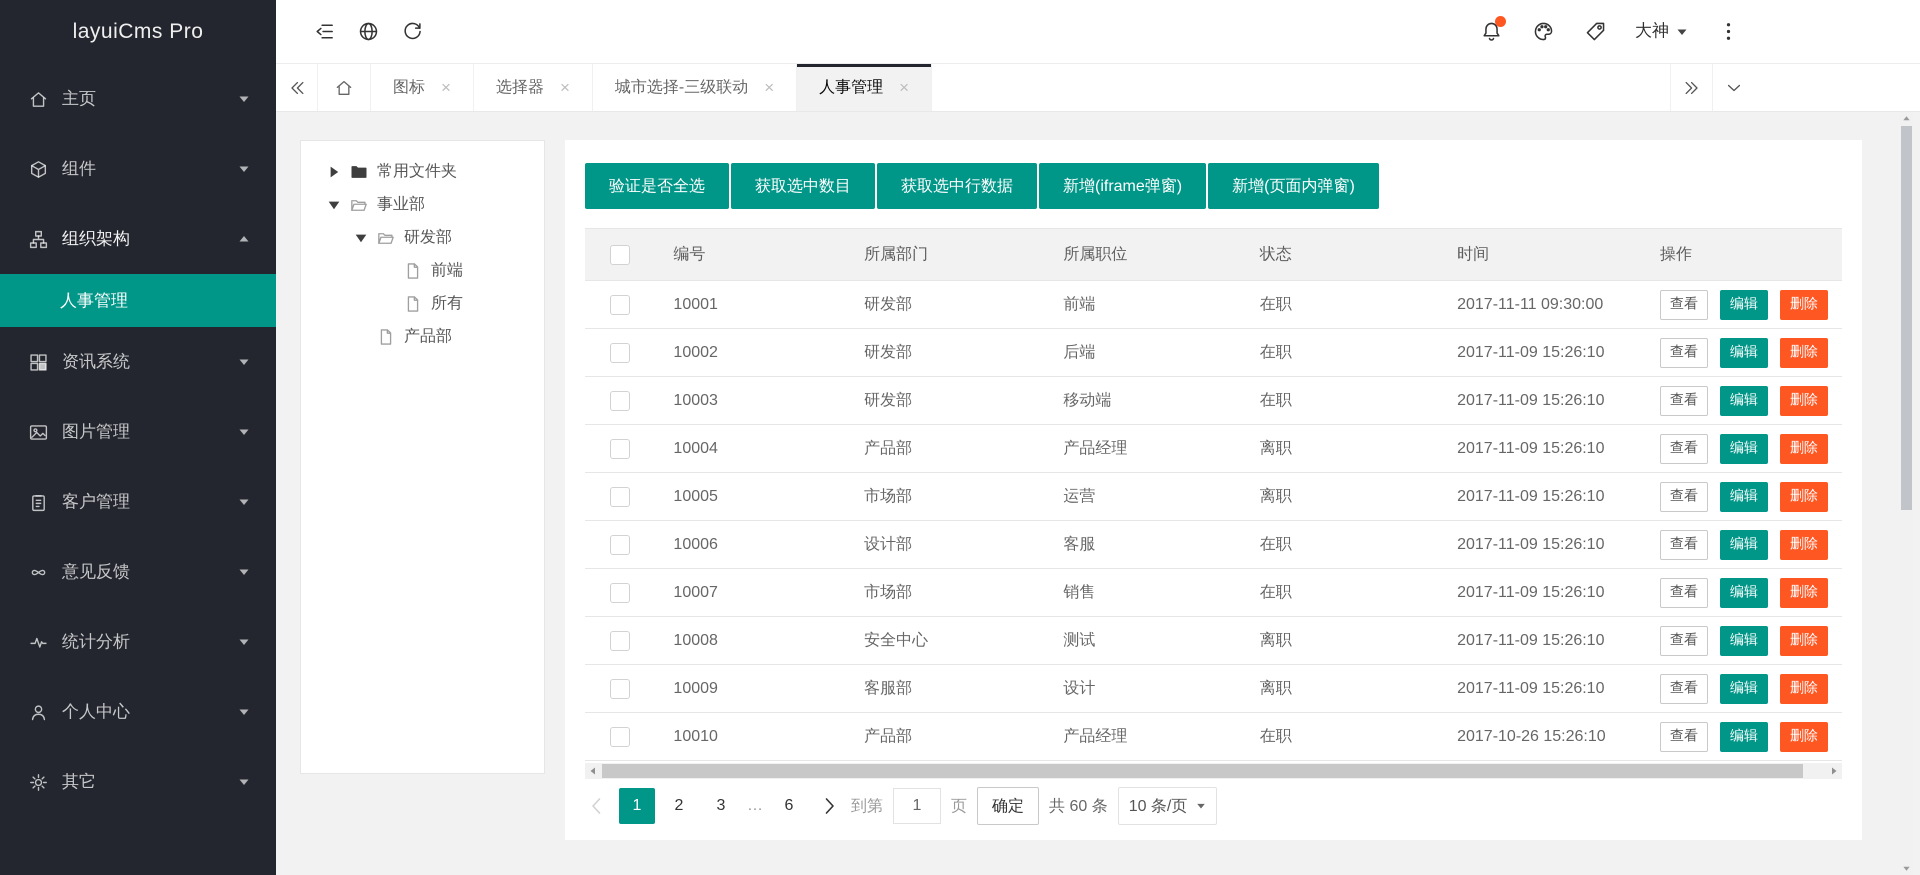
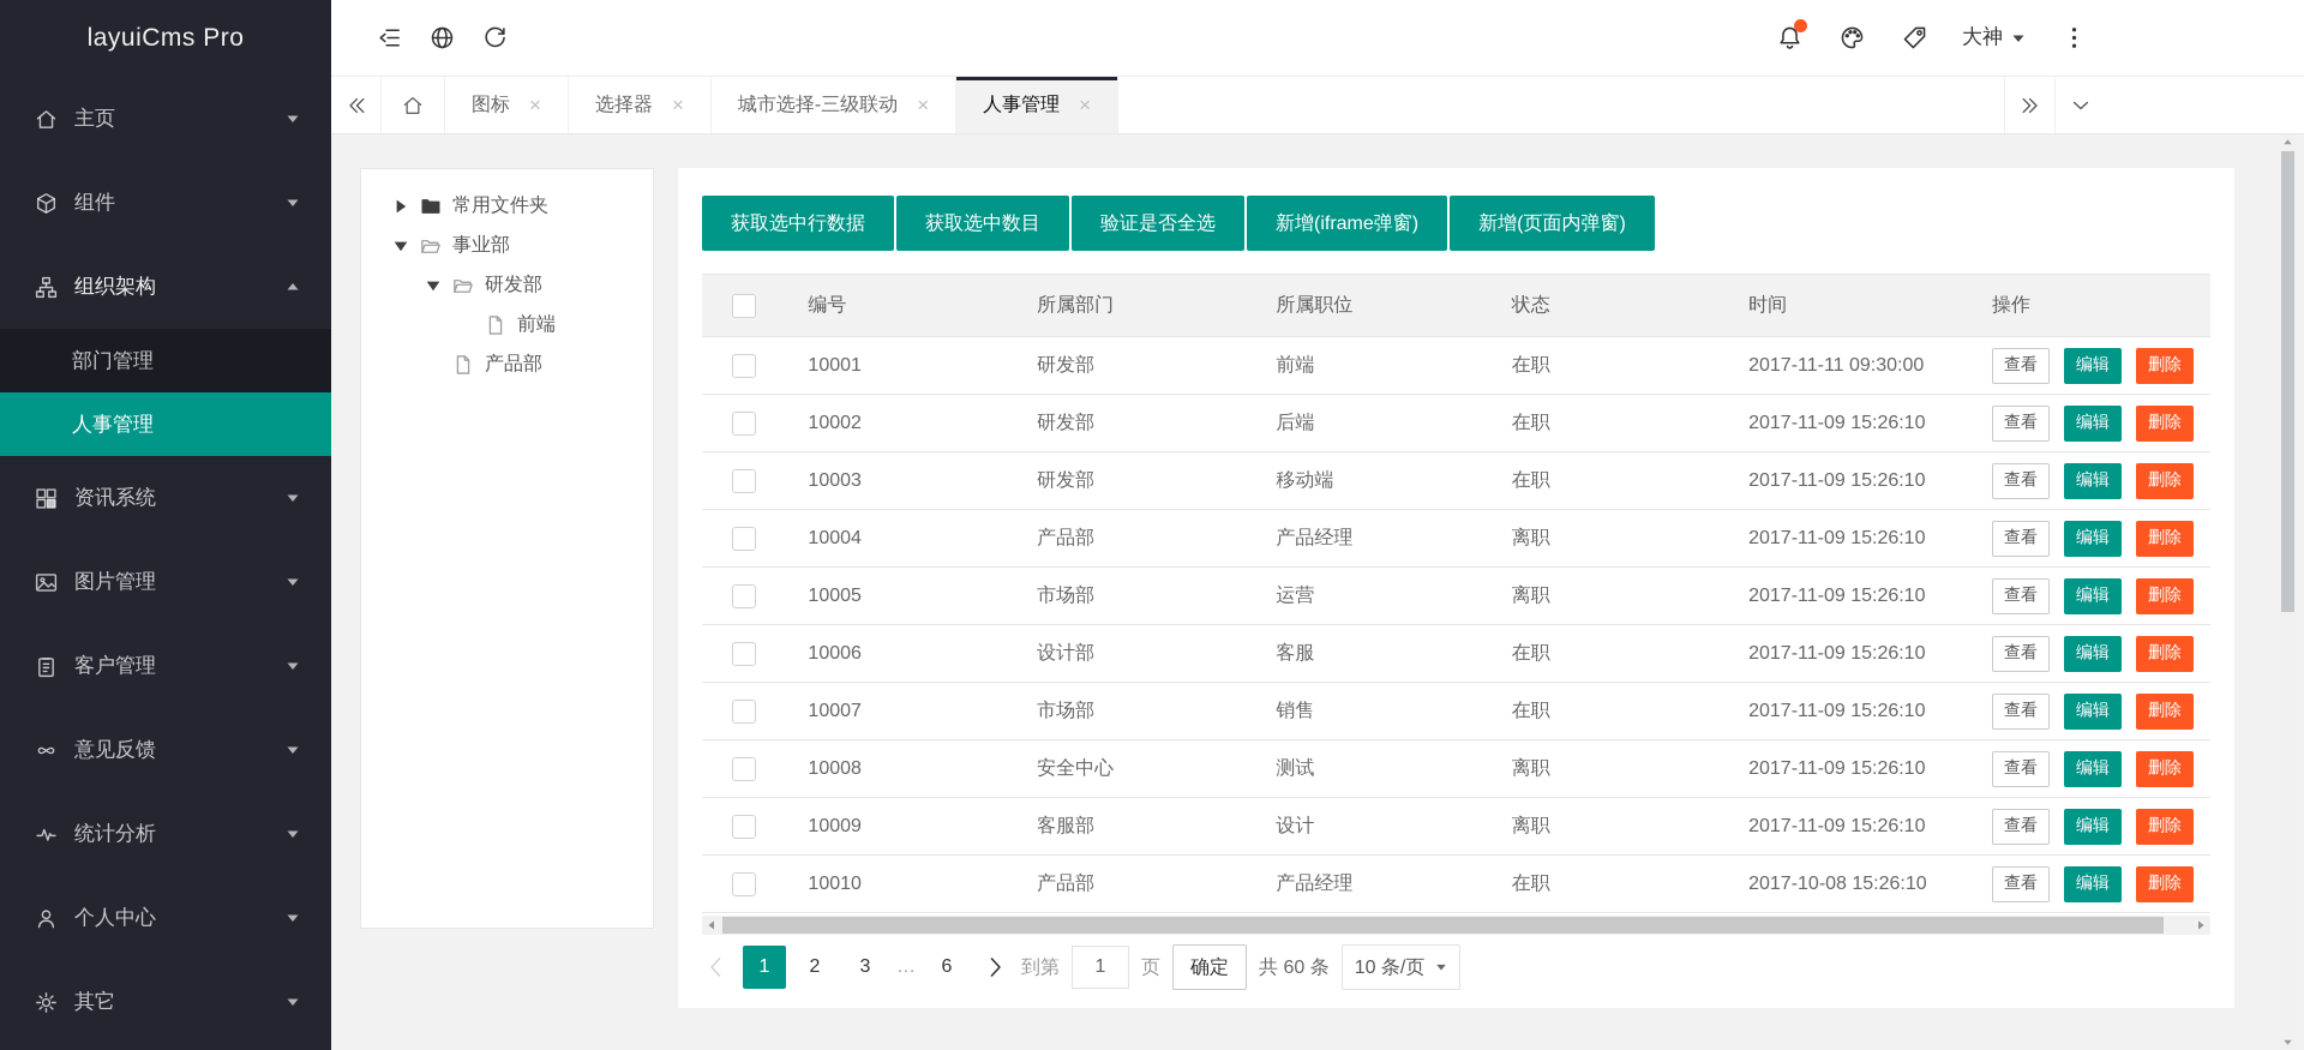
  layuiCms Pro
  主页
  组件
  组织架构
+ 部门管理
  人事管理
  资讯系统
  图片管理
  客户管理
  意见反馈
  统计分析
  个人中心
  其它
  大神
  图标
  ×
  选择器
  ×
  城市选择-三级联动
  ×
  人事管理
  ×
  常用文件夹
  事业部
  研发部
  前端
- 所有
  产品部
- 验证是否全选
+ 获取选中行数据
  获取选中数目
- 获取选中行数据
+ 验证是否全选
  新增(iframe弹窗)
  新增(页面内弹窗)
  	编号	所属部门	所属职位	状态	时间	操作
  	10001	研发部	前端	在职	2017-11-11 09:30:00	查看 编辑 删除
  	10002	研发部	后端	在职	2017-11-09 15:26:10	查看 编辑 删除
  	10003	研发部	移动端	在职	2017-11-09 15:26:10	查看 编辑 删除
  	10004	产品部	产品经理	离职	2017-11-09 15:26:10	查看 编辑 删除
  	10005	市场部	运营	离职	2017-11-09 15:26:10	查看 编辑 删除
  	10006	设计部	客服	在职	2017-11-09 15:26:10	查看 编辑 删除
  	10007	市场部	销售	在职	2017-11-09 15:26:10	查看 编辑 删除
  	10008	安全中心	测试	离职	2017-11-09 15:26:10	查看 编辑 删除
  	10009	客服部	设计	离职	2017-11-09 15:26:10	查看 编辑 删除
- 	10010	产品部	产品经理	在职	2017-10-26 15:26:10	查看 编辑 删除
+ 	10010	产品部	产品经理	在职	2017-10-08 15:26:10	查看 编辑 删除
  1
  2
  3
  …
  6
  到第
  1
  页
  确定
  共 60 条
  10 条/页
